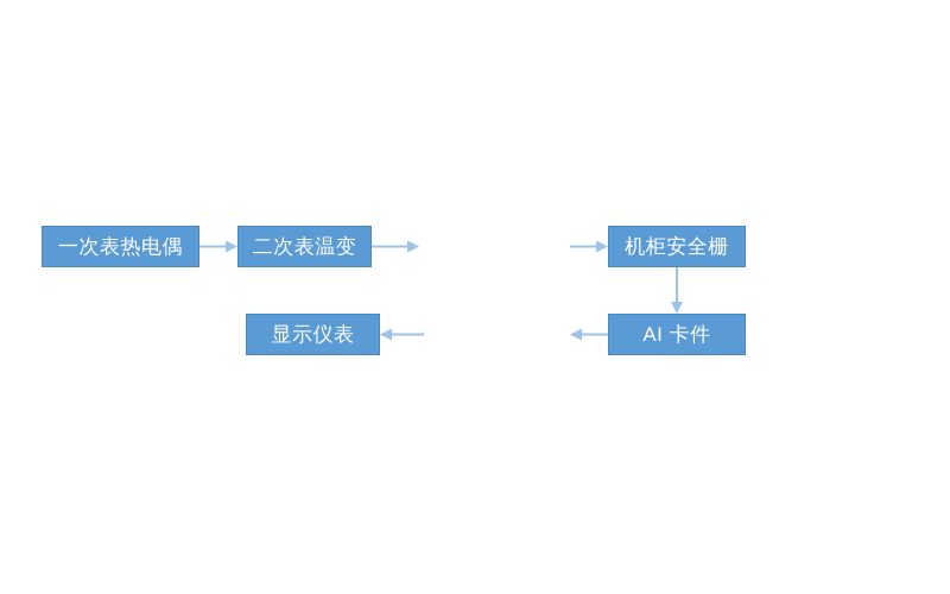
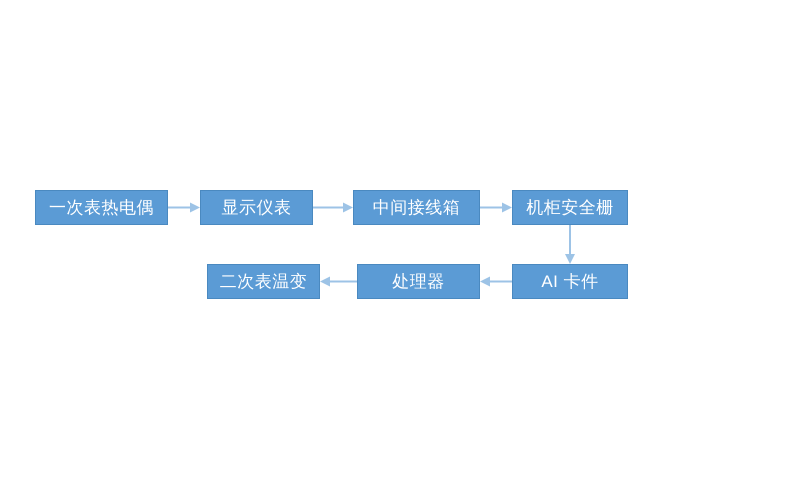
  一次表热电偶
- 二次表温变
+ 显示仪表
+ 中间接线箱
  机柜安全栅
  AI 卡件
+ 处理器
- 显示仪表
+ 二次表温变
